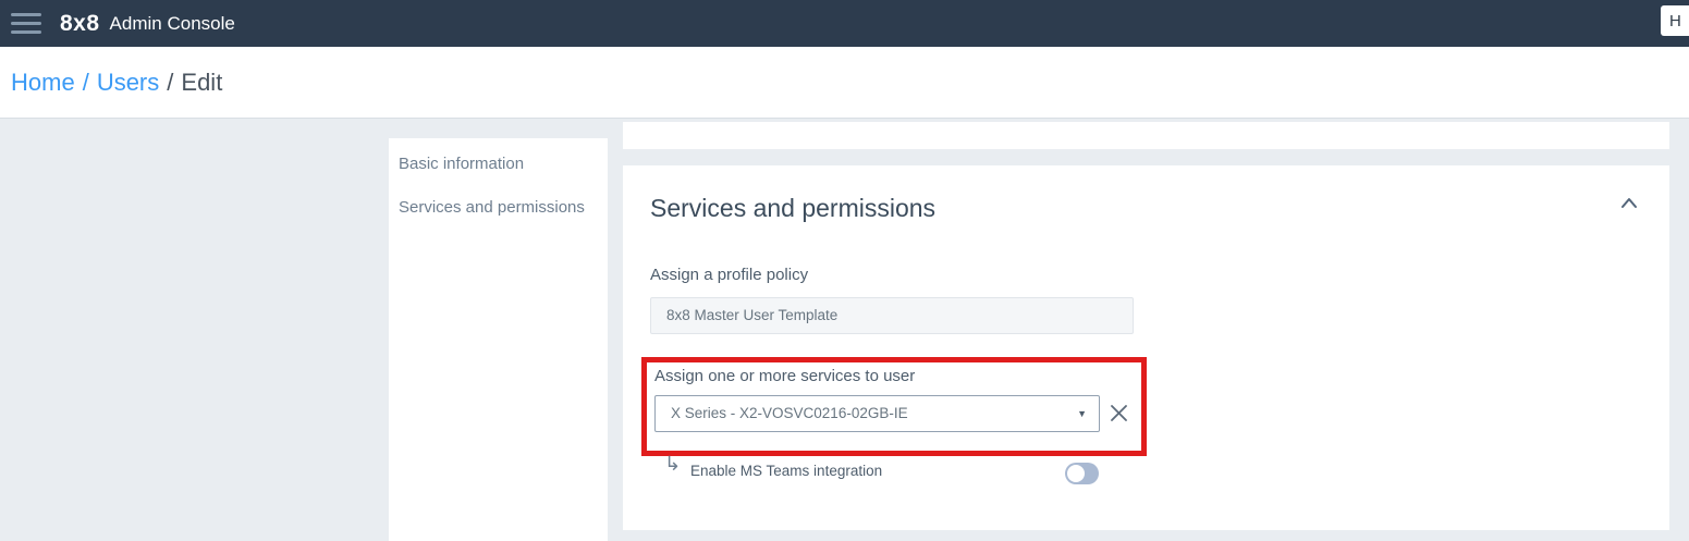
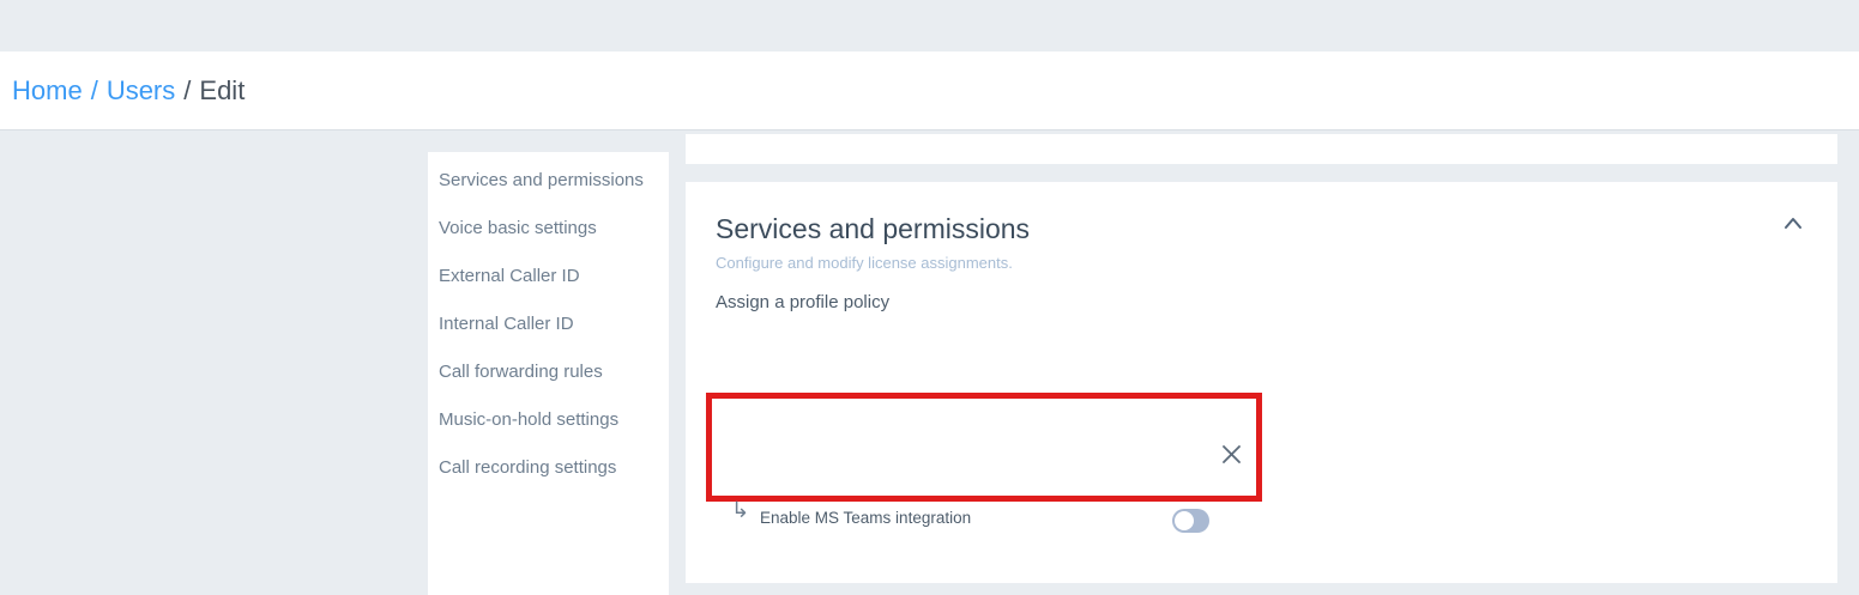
- 8x8
- Admin Console
- H
  Home
  /
  Users
  /
  Edit
- Basic information
  Services and permissions
+ Voice basic settings
+ External Caller ID
+ Internal Caller ID
+ Call forwarding rules
+ Music-on-hold settings
+ Call recording settings
  Services and permissions
+ Configure and modify license assignments.
  Assign a profile policy
- 8x8 Master User Template
- Assign one or more services to user
- X Series - X2-VOSVC0216-02GB-IE
- ▼
  ↳
  Enable MS Teams integration
